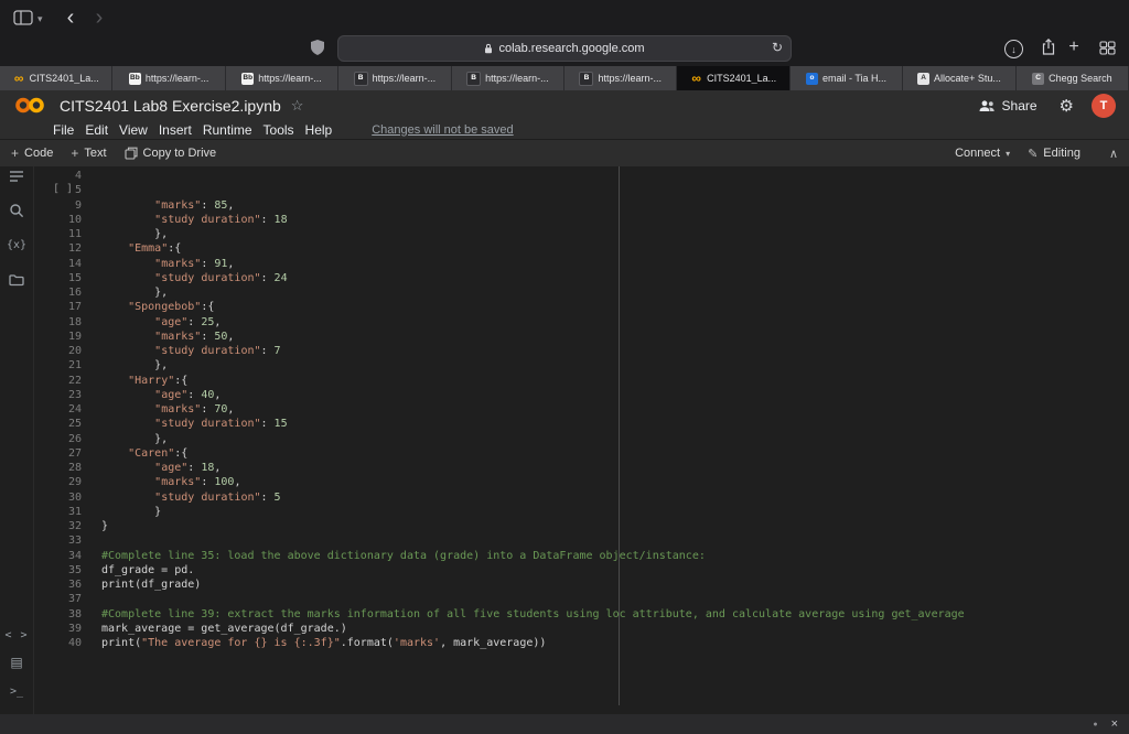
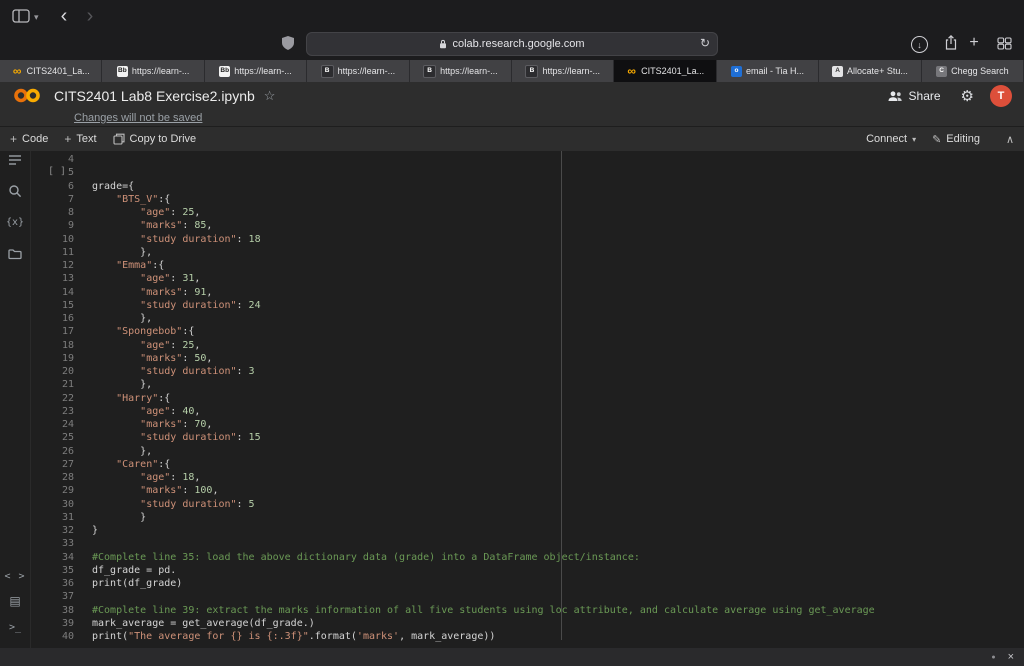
  ▾
  ‹
  ›
  colab.research.google.com
  ↻
  ↓
  +
  ∞
  CITS2401_La...
  https://learn-...
  https://learn-...
  https://learn-...
  https://learn-...
  https://learn-...
  ∞
  CITS2401_La...
  email - Tia H...
  Allocate+ Stu...
  Chegg Search
  CITS2401 Lab8 Exercise2.ipynb
  ☆
  Share
  ⚙
  T
- File
- Edit
- View
- Insert
- Runtime
- Tools
- Help
  Changes will not be saved
  +
  Code
  +
  Text
  Copy to Drive
  Connect
  ▾
  ✎
  Editing
  ∧
  {x}
  < >
  ▤
  >_
  [ ]
  4
  5
+ 6 grade={
+ 7 "BTS_V":{
+ 8 "age": 25,
  9 "marks": 85,
  10 "study duration": 18
  11 },
  12 "Emma":{
+ 13 "age": 31,
  14 "marks": 91,
  15 "study duration": 24
  16 },
  17 "Spongebob":{
  18 "age": 25,
  19 "marks": 50,
- 20 "study duration": 7
+ 20 "study duration": 3
  21 },
  22 "Harry":{
  23 "age": 40,
  24 "marks": 70,
  25 "study duration": 15
  26 },
  27 "Caren":{
  28 "age": 18,
  29 "marks": 100,
  30 "study duration": 5
  31 }
  32 }
  33
  34 #Complete line 35: load the above dictionary data (grade) into a DataFrame object/instance:
  35 df_grade = pd.
  36 print(df_grade)
  37
  38 #Complete line 39: extract the marks information of all five students using loc attribute, and calculate average using get_average
  39 mark_average = get_average(df_grade.)
  40 print("The average for {} is {:.3f}".format('marks', mark_average))
  ×
